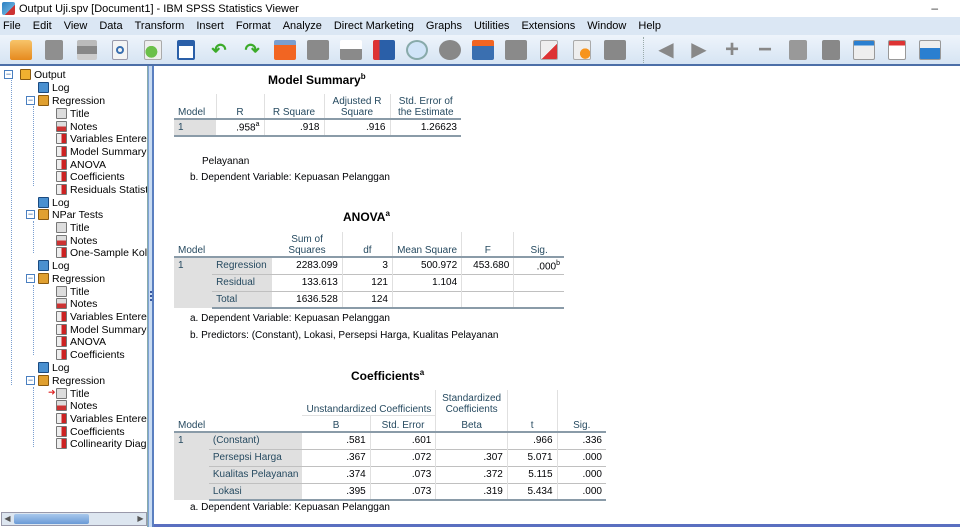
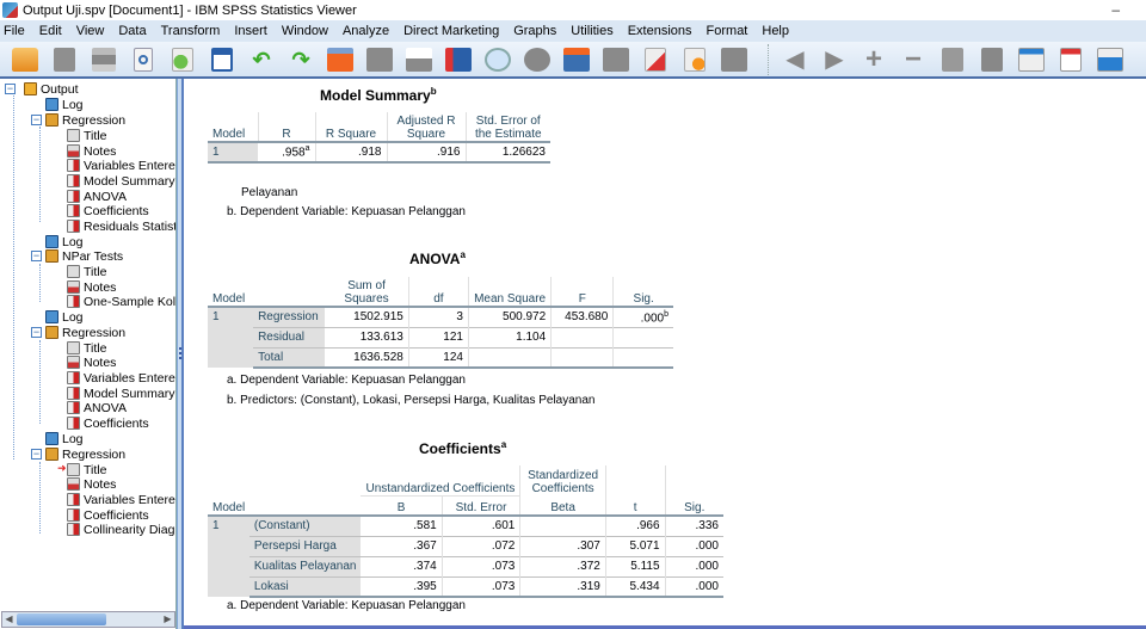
  Output Uji.spv [Document1] - IBM SPSS Statistics Viewer
  –
  File
  Edit
  View
  Data
  Transform
  Insert
- Format
+ Window
  Analyze
  Direct Marketing
  Graphs
  Utilities
  Extensions
- Window
+ Format
  Help
  ↶
  ↷
  ◀
  ▶
  +
  −
  −
  Output
  Log
  −
  Regression
  Title
  Notes
  Variables Entere
  Model Summary
  ANOVA
  Coefficients
  Residuals Statist
  Log
  −
  NPar Tests
  Title
  Notes
  One-Sample Kol
  Log
  −
  Regression
  Title
  Notes
  Variables Entere
  Model Summary
  ANOVA
  Coefficients
  Log
  −
  Regression
  ➜
  Title
  Notes
  Variables Entere
  Coefficients
  Collinearity Diag
  ◀
  ▶
  Model Summaryb
  Model	R	R Square	Adjusted RSquare	Std. Error ofthe Estimate
  1	.958	.918	.916	1.26623
  Pelayanan
  b. Dependent Variable: Kepuasan Pelanggan
  ANOVAa
  Model	Sum ofSquares	df	Mean Square	F	Sig.
- 1	Regression	2283.099	3	500.972	453.680	.000
+ 1	Regression	1502.915	3	500.972	453.680	.000
  Residual	133.613	121	1.104
  Total	1636.528	124
  a. Dependent Variable: Kepuasan Pelanggan
  b. Predictors: (Constant), Lokasi, Persepsi Harga, Kualitas Pelayanan
  Coefficientsa
  	Unstandardized Coefficients	StandardizedCoefficients
  Model	B	Std. Error	Beta	t	Sig.
  1	(Constant)	.581	.601		.966	.336
  Persepsi Harga	.367	.072	.307	5.071	.000
  Kualitas Pelayanan	.374	.073	.372	5.115	.000
  Lokasi	.395	.073	.319	5.434	.000
  a. Dependent Variable: Kepuasan Pelanggan
